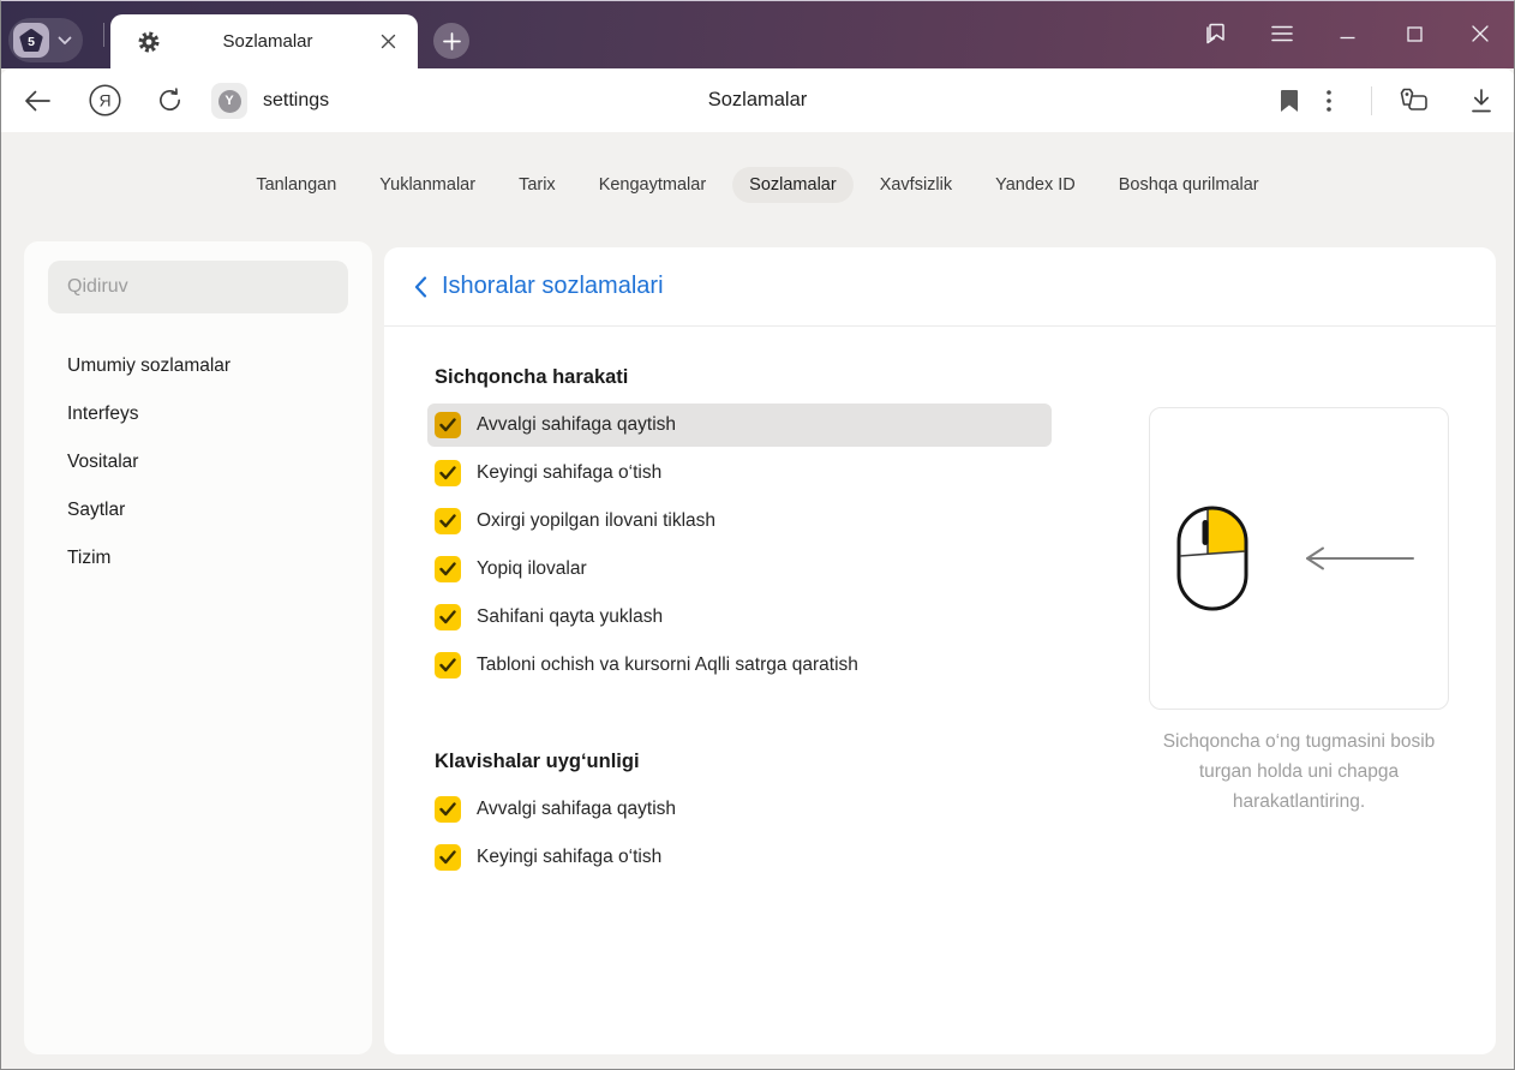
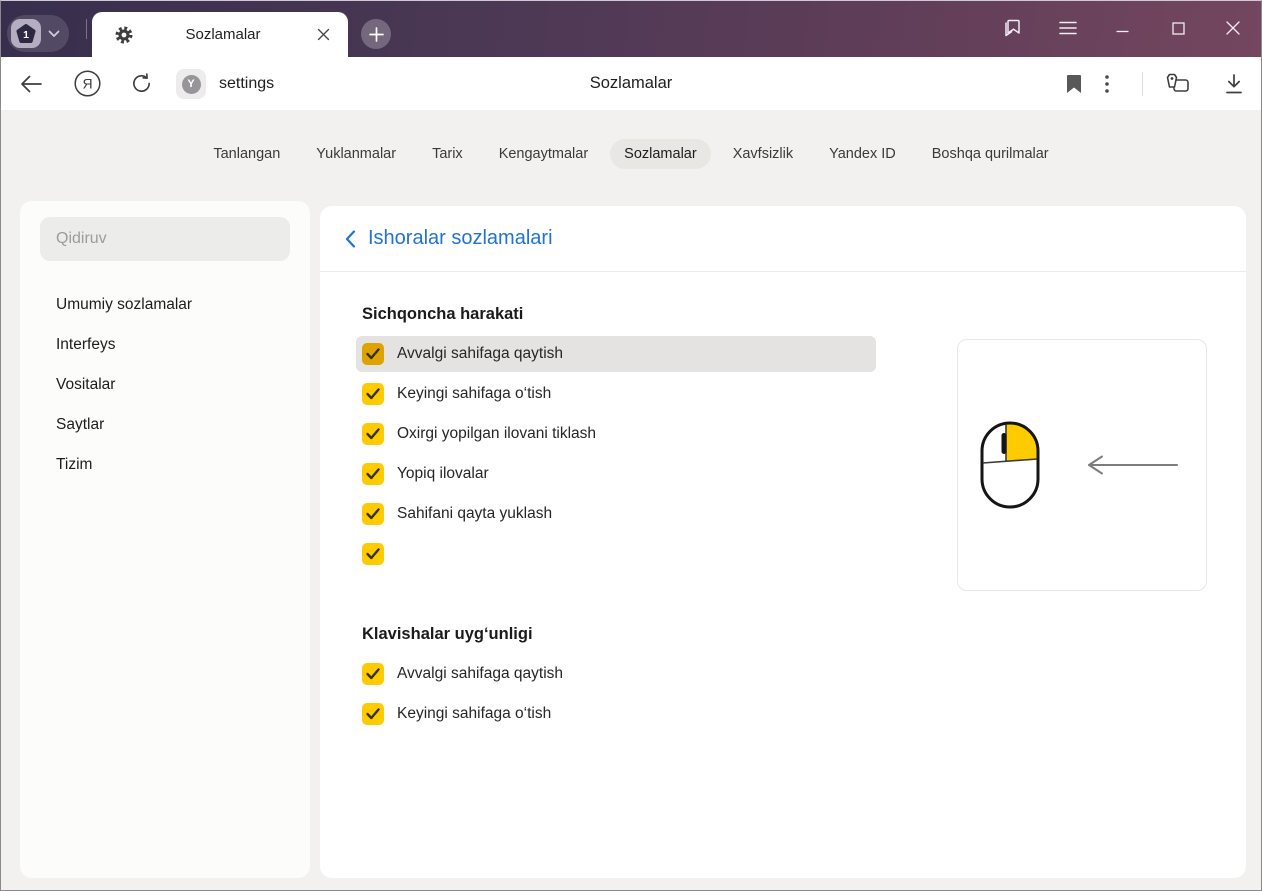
- 5
+ 1
  Sozlamalar
  Я
  Y
  settings
  Sozlamalar
  Tanlangan
  Yuklanmalar
  Tarix
  Kengaytmalar
  Sozlamalar
  Xavfsizlik
  Yandex ID
  Boshqa qurilmalar
  Qidiruv
  Umumiy sozlamalar
  Interfeys
  Vositalar
  Saytlar
  Tizim
  Ishoralar sozlamalari
  Sichqoncha harakati
  Avvalgi sahifaga qaytish
  Keyingi sahifaga o‘tish
  Oxirgi yopilgan ilovani tiklash
  Yopiq ilovalar
  Sahifani qayta yuklash
- Tabloni ochish va kursorni Aqlli satrga qaratish
  Klavishalar uyg‘unligi
  Avvalgi sahifaga qaytish
  Keyingi sahifaga o‘tish
- Sichqoncha o‘ng tugmasini bosib turgan holda uni chapga harakatlantiring.
